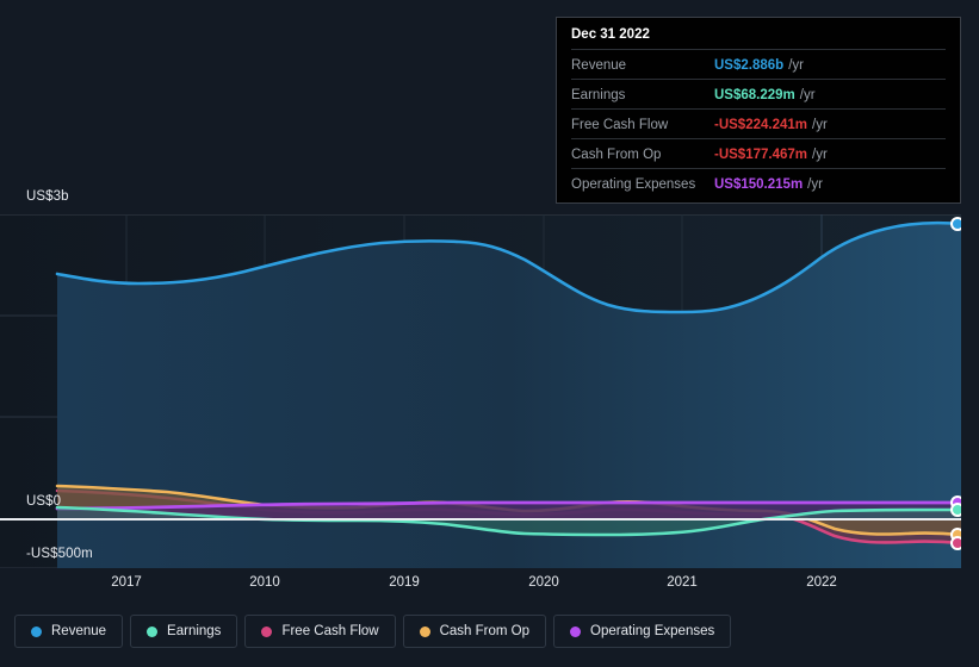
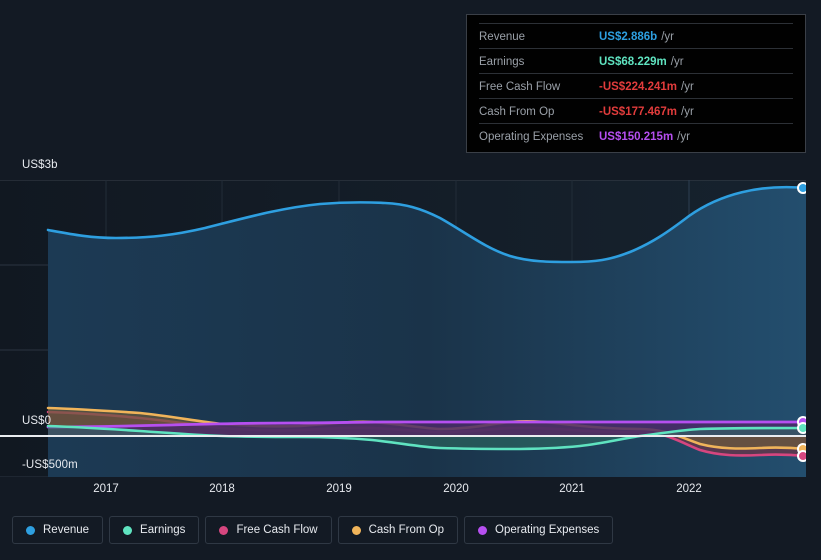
  US$3b
  US$0
  -US$500m
  2017
- 2010
+ 2018
  2019
  2020
  2021
  2022
- Dec 31 2022
  Revenue
  US$2.886b /yr
  Earnings
  US$68.229m /yr
  Free Cash Flow
  -US$224.241m /yr
  Cash From Op
  -US$177.467m /yr
  Operating Expenses
  US$150.215m /yr
  Revenue
  Earnings
  Free Cash Flow
  Cash From Op
  Operating Expenses
